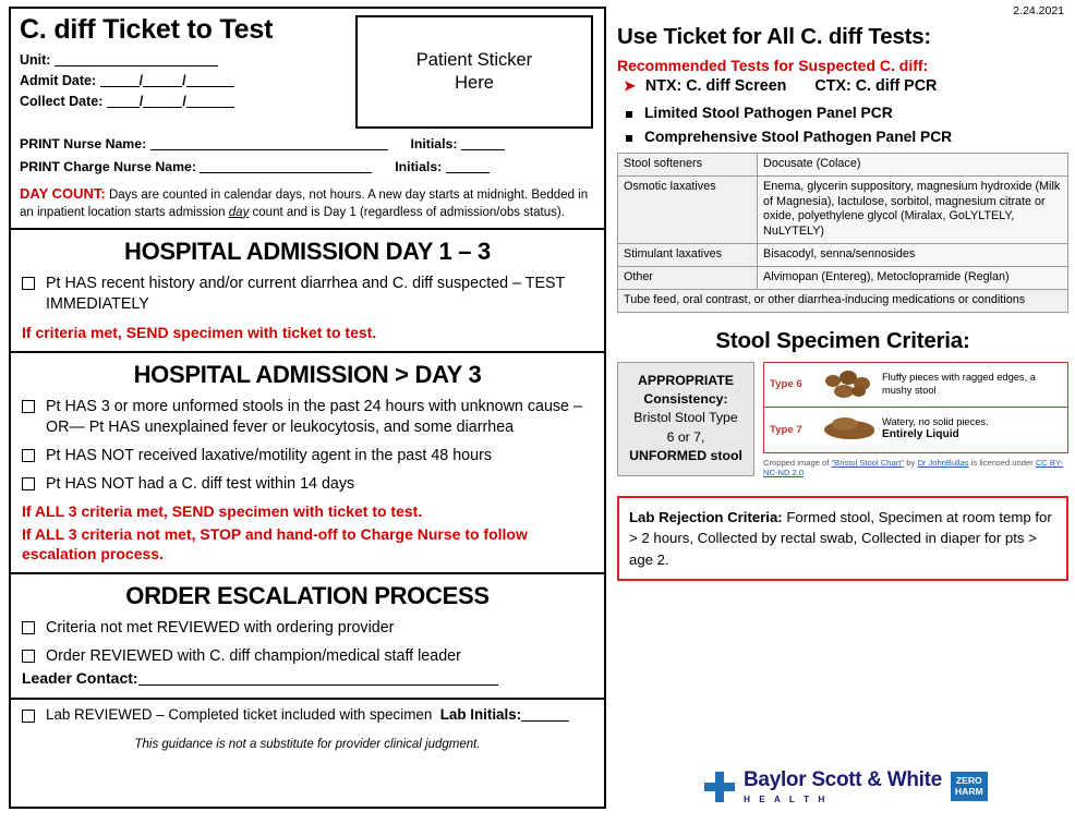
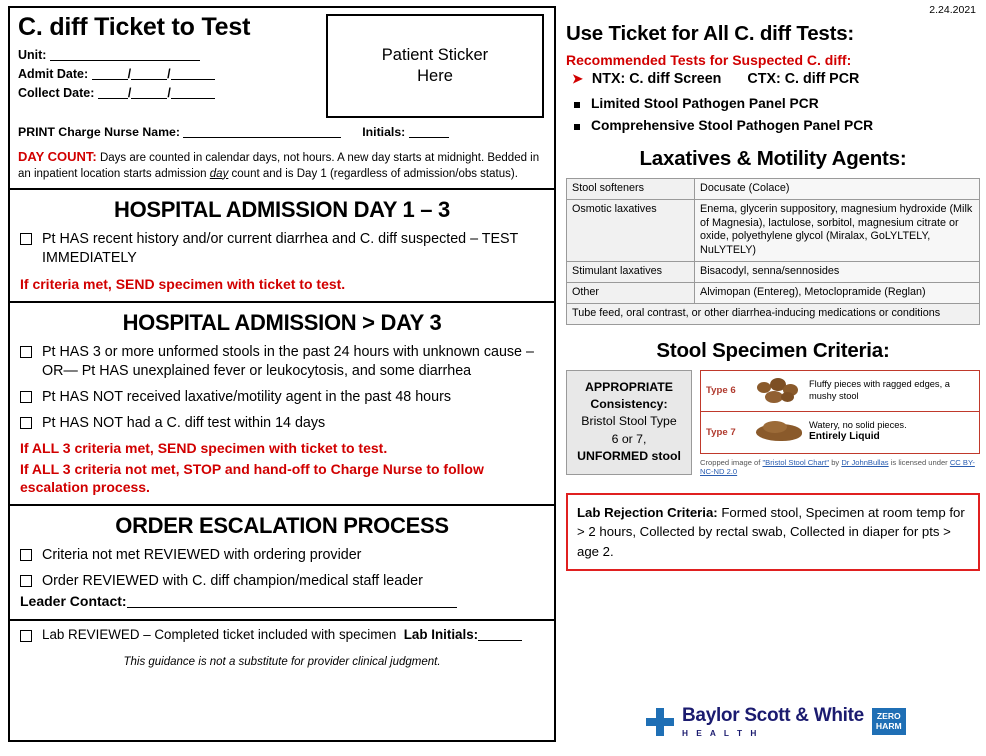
  C. diff Ticket to Test
  Unit:
  Admit Date: / /
  Collect Date: / /
  Patient Sticker
  Here
- PRINT Nurse Name: Initials:
  PRINT Charge Nurse Name: Initials:
  DAY COUNT: Days are counted in calendar days, not hours. A new day starts at midnight. Bedded in an inpatient location starts admission day count and is Day 1 (regardless of admission/obs status).
  HOSPITAL ADMISSION DAY 1 – 3
  Pt HAS recent history and/or current diarrhea and C. diff suspected – TEST IMMEDIATELY
  If criteria met, SEND specimen with ticket to test.
  HOSPITAL ADMISSION > DAY 3
  Pt HAS 3 or more unformed stools in the past 24 hours with unknown cause – OR— Pt HAS unexplained fever or leukocytosis, and some diarrhea
  Pt HAS NOT received laxative/motility agent in the past 48 hours
  Pt HAS NOT had a C. diff test within 14 days
  If ALL 3 criteria met, SEND specimen with ticket to test.
  If ALL 3 criteria not met, STOP and hand-off to Charge Nurse to follow escalation process.
  ORDER ESCALATION PROCESS
  Criteria not met REVIEWED with ordering provider
  Order REVIEWED with C. diff champion/medical staff leader
  Leader Contact:
  Lab REVIEWED – Completed ticket included with specimen Lab Initials:
  This guidance is not a substitute for provider clinical judgment.
  2.24.2021
  Use Ticket for All C. diff Tests:
  Recommended Tests for Suspected C. diff:
  ➤
  NTX: C. diff Screen
  CTX: C. diff PCR
  Limited Stool Pathogen Panel PCR
  Comprehensive Stool Pathogen Panel PCR
+ Laxatives & Motility Agents:
  Stool softeners	Docusate (Colace)
  Osmotic laxatives	Enema, glycerin suppository, magnesium hydroxide (Milk of Magnesia), lactulose, sorbitol, magnesium citrate or oxide, polyethylene glycol (Miralax, GoLYLTELY, NuLYTELY)
  Stimulant laxatives	Bisacodyl, senna/sennosides
  Other	Alvimopan (Entereg), Metoclopramide (Reglan)
  Tube feed, oral contrast, or other diarrhea-inducing medications or conditions
  Stool Specimen Criteria:
  APPROPRIATE
  Consistency:
  Bristol Stool Type
  6 or 7,
  UNFORMED stool
  Type 6
  Fluffy pieces with ragged edges, a
  mushy stool
  Type 7
  Watery, no solid pieces.
  Entirely Liquid
  Cropped image of "Bristol Stool Chart" by Dr JohnBullas is licensed under CC BY-NC-ND 2.0
  Lab Rejection Criteria: Formed stool, Specimen at room temp for > 2 hours, Collected by rectal swab, Collected in diaper for pts > age 2.
  Baylor Scott & White
  H E A L T H
  ZERO
  HARM
